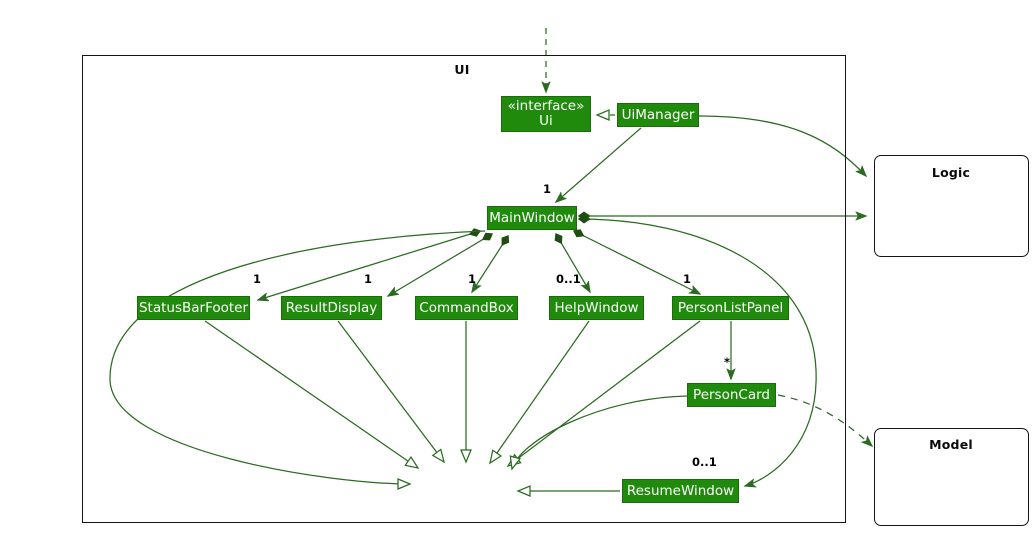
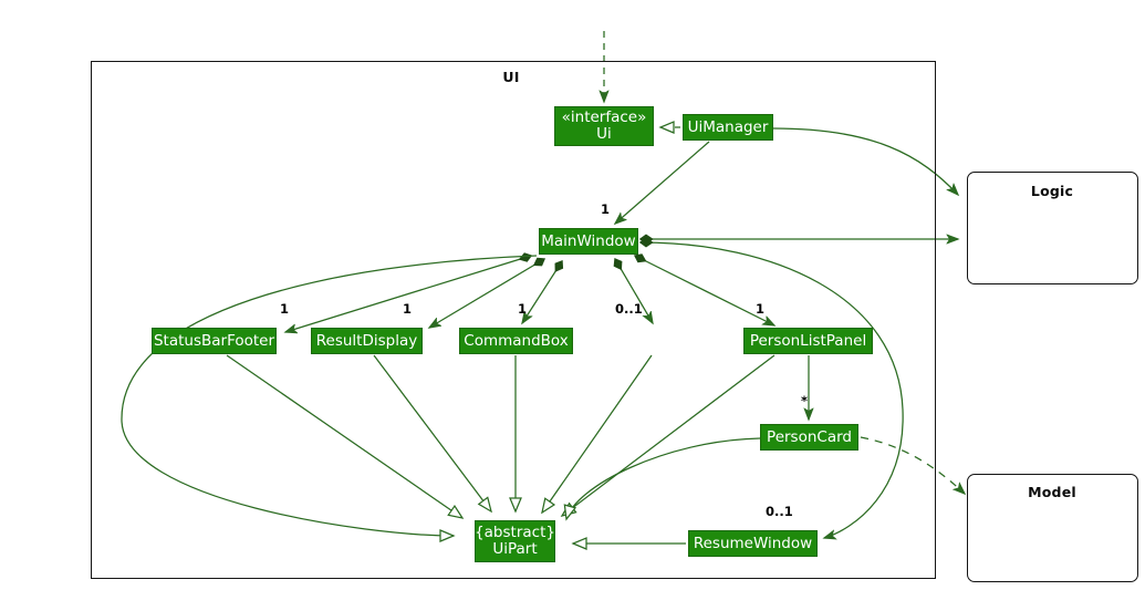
  UI
  Logic
  Model
  «interface»
  Ui
  UiManager
  MainWindow
  StatusBarFooter
  ResultDisplay
  CommandBox
- HelpWindow
  PersonListPanel
  PersonCard
+ {abstract}
+ UiPart
  ResumeWindow
  1
  1
  1
  1
  0..1
  1
  *
  0..1
